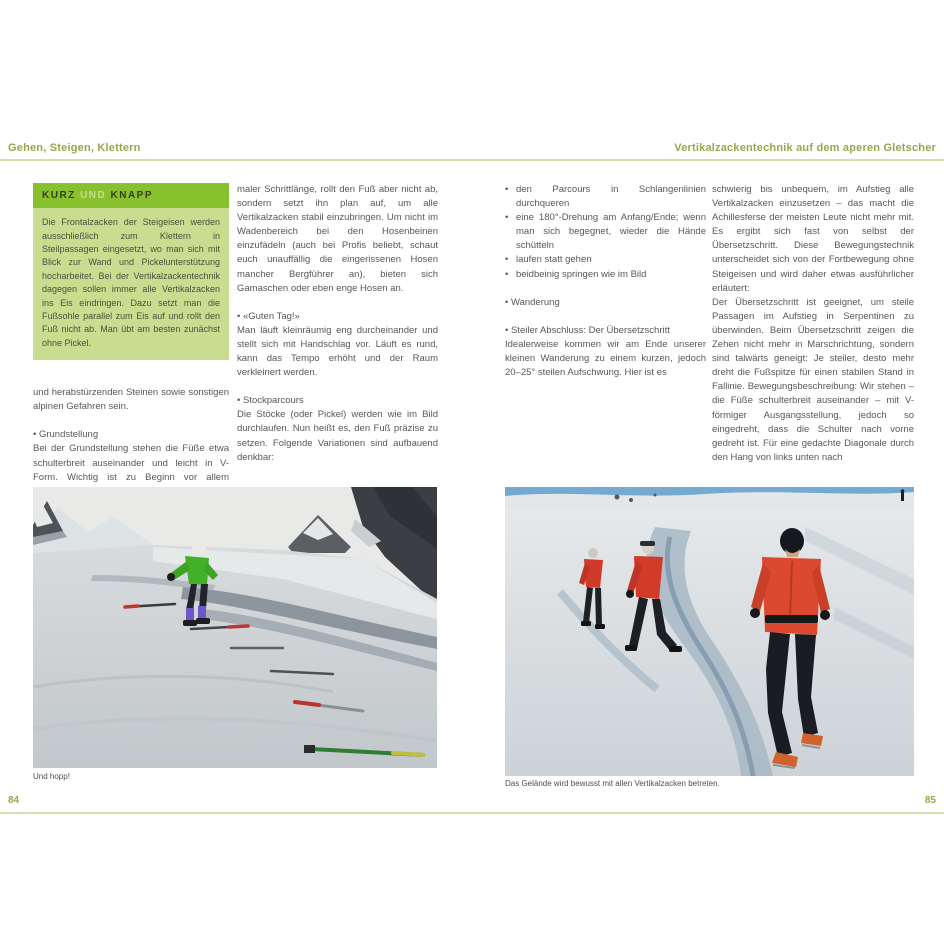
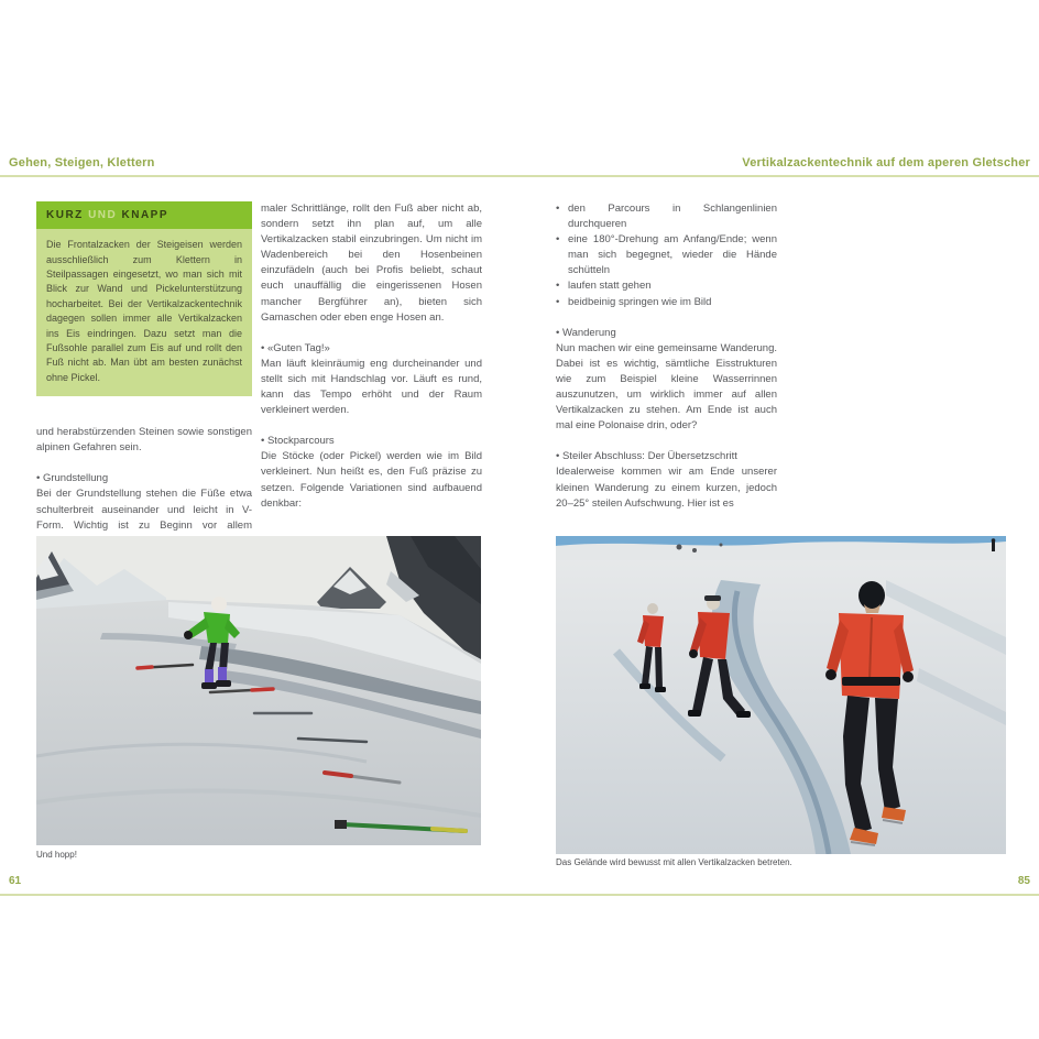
  Gehen, Steigen, Klettern
  Vertikalzackentechnik auf dem aperen Gletscher
  KURZ UND KNAPP
  Die Frontalzacken der Steigeisen werden ausschließlich zum Klettern in Steilpassagen eingesetzt, wo man sich mit Blick zur Wand und Pickelunterstützung hocharbeitet. Bei der Vertikalzackentechnik dagegen sollen immer alle Vertikalzacken ins Eis eindringen. Dazu setzt man die Fußsohle parallel zum Eis auf und rollt den Fuß nicht ab. Man übt am besten zunächst ohne Pickel.
  und herabstürzenden Steinen sowie sonstigen alpinen Gefahren sein.
  • Grundstellung
  Bei der Grundstellung stehen die Füße etwa schulterbreit auseinander und leicht in V-Form. Wichtig ist zu Beginn vor allem
  maler Schrittlänge, rollt den Fuß aber nicht ab, sondern setzt ihn plan auf, um alle Vertikalzacken stabil einzubringen. Um nicht im Wadenbereich bei den Hosenbeinen einzufädeln (auch bei Profis beliebt, schaut euch unauffällig die eingerissenen Hosen mancher Bergführer an), bieten sich Gamaschen oder eben enge Hosen an.
  • «Guten Tag!»
  Man läuft kleinräumig eng durcheinander und stellt sich mit Handschlag vor. Läuft es rund, kann das Tempo erhöht und der Raum verkleinert werden.
  • Stockparcours
- Die Stöcke (oder Pickel) werden wie im Bild durchlaufen. Nun heißt es, den Fuß präzise zu setzen. Folgende Variationen sind aufbauend denkbar:
+ Die Stöcke (oder Pickel) werden wie im Bild verkleinert. Nun heißt es, den Fuß präzise zu setzen. Folgende Variationen sind aufbauend denkbar:
  den Parcours in Schlangenlinien durchqueren
  eine 180°-Drehung am Anfang/Ende; wenn man sich begegnet, wieder die Hände schütteln
  laufen statt gehen
  beidbeinig springen wie im Bild
  • Wanderung
+ Nun machen wir eine gemeinsame Wanderung. Dabei ist es wichtig, sämtliche Eisstrukturen wie zum Beispiel kleine Wasserrinnen auszunutzen, um wirklich immer auf allen Vertikalzacken zu stehen. Am Ende ist auch mal eine Polonaise drin, oder?
  • Steiler Abschluss: Der Übersetzschritt
  Idealerweise kommen wir am Ende unserer kleinen Wanderung zu einem kurzen, jedoch 20–25° steilen Aufschwung. Hier ist es
- schwierig bis unbequem, im Aufstieg alle Vertikalzacken einzusetzen – das macht die Achillesferse der meisten Leute nicht mehr mit. Es ergibt sich fast von selbst der Übersetzschritt. Diese Bewegungstechnik unterscheidet sich von der Fortbewegung ohne Steigeisen und wird daher etwas ausführlicher erläutert:
- Der Übersetzschritt ist geeignet, um steile Passagen im Aufstieg in Serpentinen zu überwinden. Beim Übersetzschritt zeigen die Zehen nicht mehr in Marschrichtung, sondern sind talwärts geneigt: Je steiler, desto mehr dreht die Fußspitze für einen stabilen Stand in Fallinie. Bewegungsbeschreibung: Wir stehen – die Füße schulterbreit auseinander – mit V-förmiger Ausgangsstellung, jedoch so eingedreht, dass die Schulter nach vorne gedreht ist. Für eine gedachte Diagonale durch den Hang von links unten nach
  Und hopp!
  Das Gelände wird bewusst mit allen Vertikalzacken betreten.
- 84
+ 61
  85
